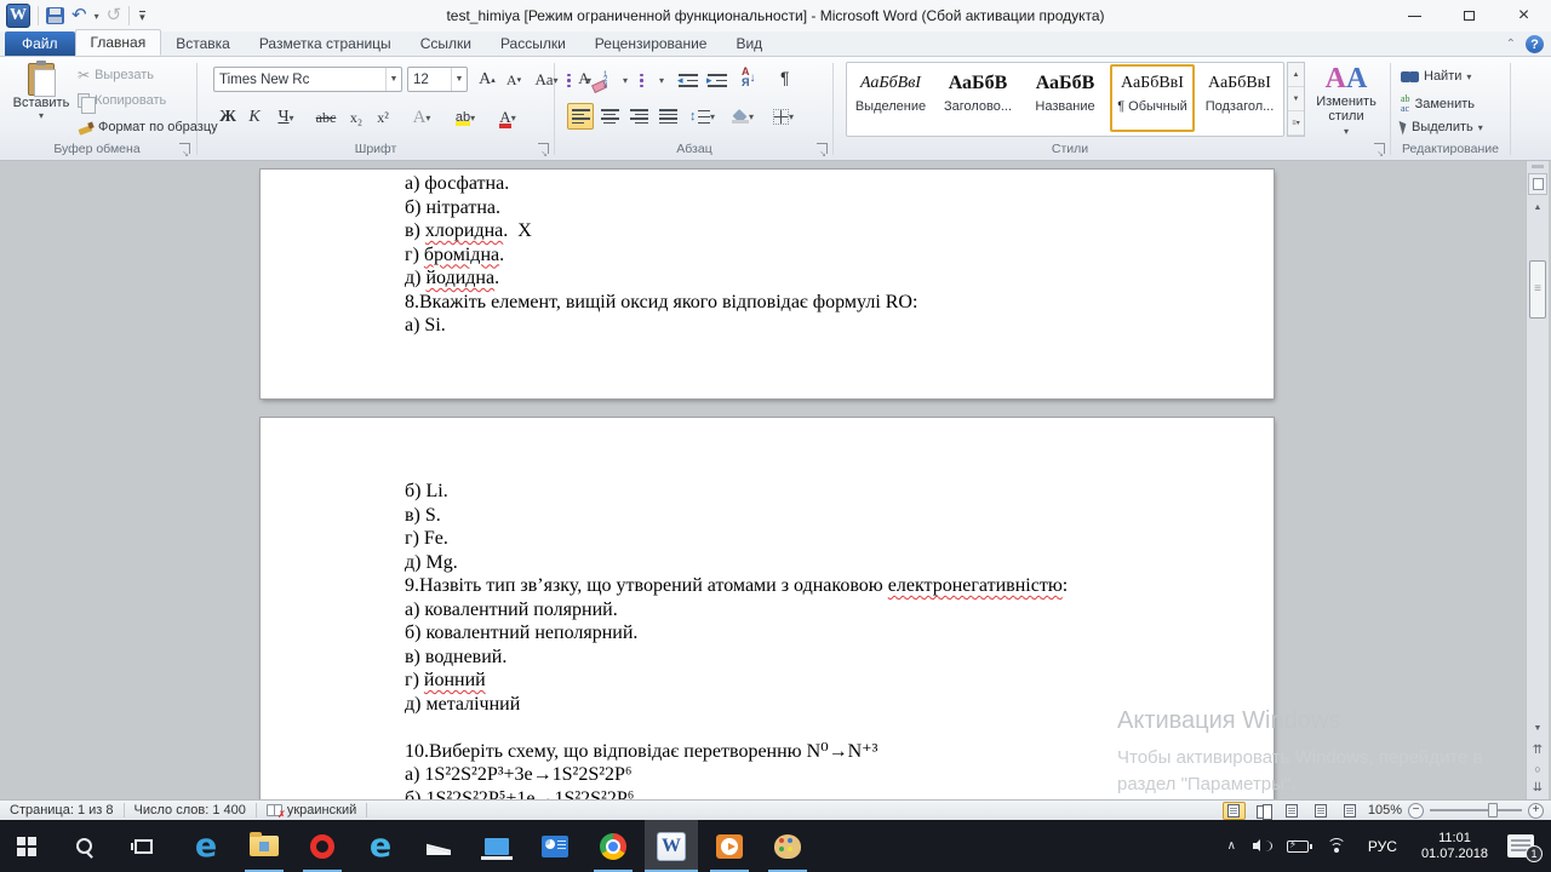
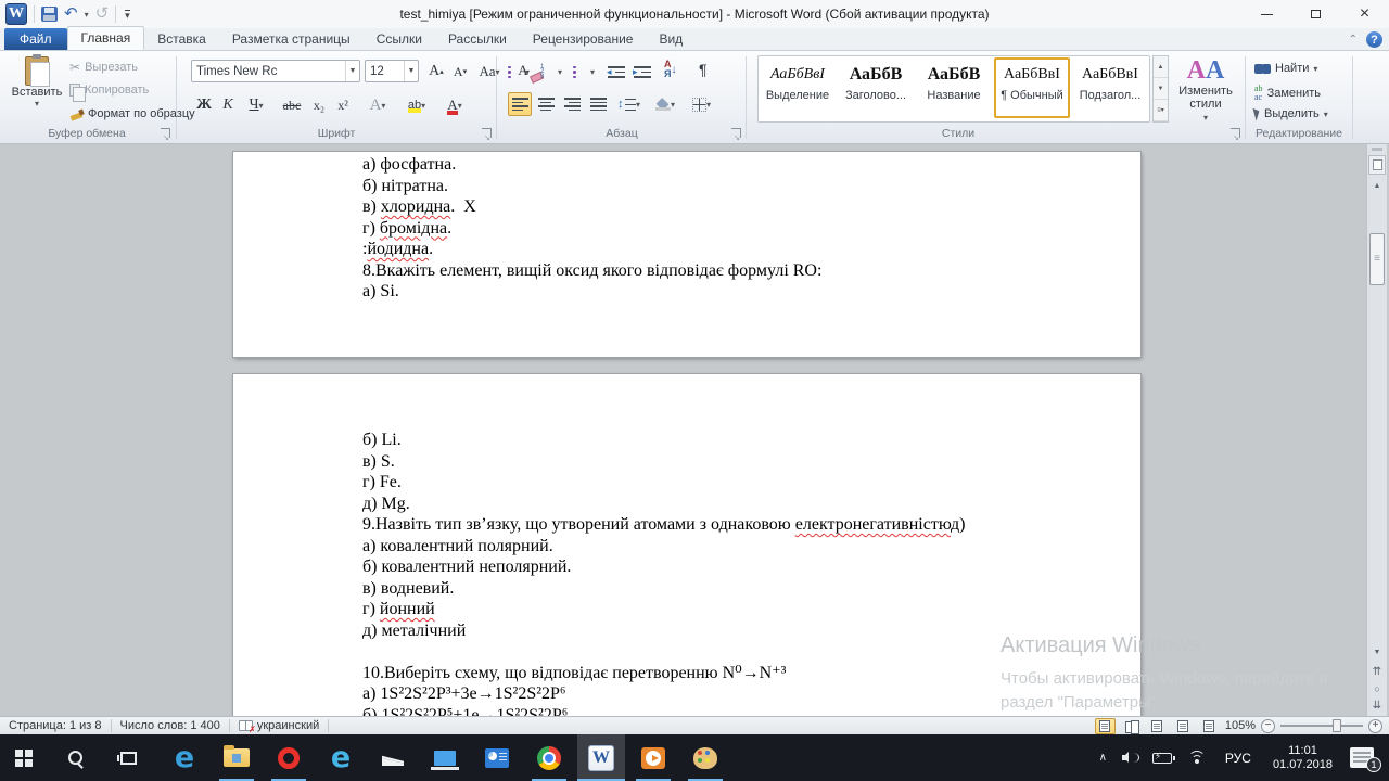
  W
  ↶
  ▾
  ↺
  ▾
  test_himiya [Режим ограниченной функциональности] - Microsoft Word (Сбой активации продукта)
  ×
  Файл
  Главная
  Вставка
  Разметка страницы
  Ссылки
  Рассылки
  Рецензирование
  Вид
  ⌃
  ?
  Вставить
  ▾
  ✂
  Вырезать
  Копировать
  Формат по образцу
  Буфер обмена
  Times New Rc
  12
  А
  ▴
  А
  ▾
  Аа
  ▾
  А
  Ж
  К
  Ч
  ▾
  abc
  x₂
  x²
  А
  ▾
  ab
  ▾
  А
  ▾
  Шрифт
  ▾
  ▾
  ▾
  А
  Я
  ↓
  ¶
  ▾
  ▾
  ▾
  Абзац
  АаБбВвІ
  Выделение
  АаБбВ
  Заголово...
  АаБбВ
  Название
  АаБбВвІ
  ¶ Обычный
  АаБбВвІ
  Подзагол...
  АА
  Изменить стили
  ▾
  Стили
  Найти
  ▾
  ab
  ac
  Заменить
  Выделить
  ▾
  Редактирование
  а) фосфатна.
  б) нітратна.
  в) хлоридна. Х
  г) бромідна.
- д) йодидна.
+ :йодидна.
  8.Вкажіть елемент, вищій оксид якого відповідає формулі RO:
  а) Si.
  б) Li.
  в) S.
  г) Fe.
  д) Mg.
- 9.Назвіть тип зв’язку, що утворений атомами з однаковою електронегативністю:
+ 9.Назвіть тип зв’язку, що утворений атомами з однаковою електронегативністюд)
  а) ковалентний полярний.
  б) ковалентний неполярний.
  в) водневий.
  г) йонний
  д) металічний
  10.Виберіть схему, що відповідає перетворенню N⁰→N⁺³
  а) 1S²2S²2P³+3e→1S²2S²2P⁶
  б) 1S²2S²2P⁵+1e→1S²2S²2P⁶
  Активация Windows
  Чтобы активировать Windows, перейдите в
  раздел "Параметры".
  ⇈
  ○
  ⇊
  Страница: 1 из 8
  Число слов: 1 400
  украинский
  105%
  −
  +
  e
  e
  W
  ∧
  РУС
  11:01
  01.07.2018
  1
